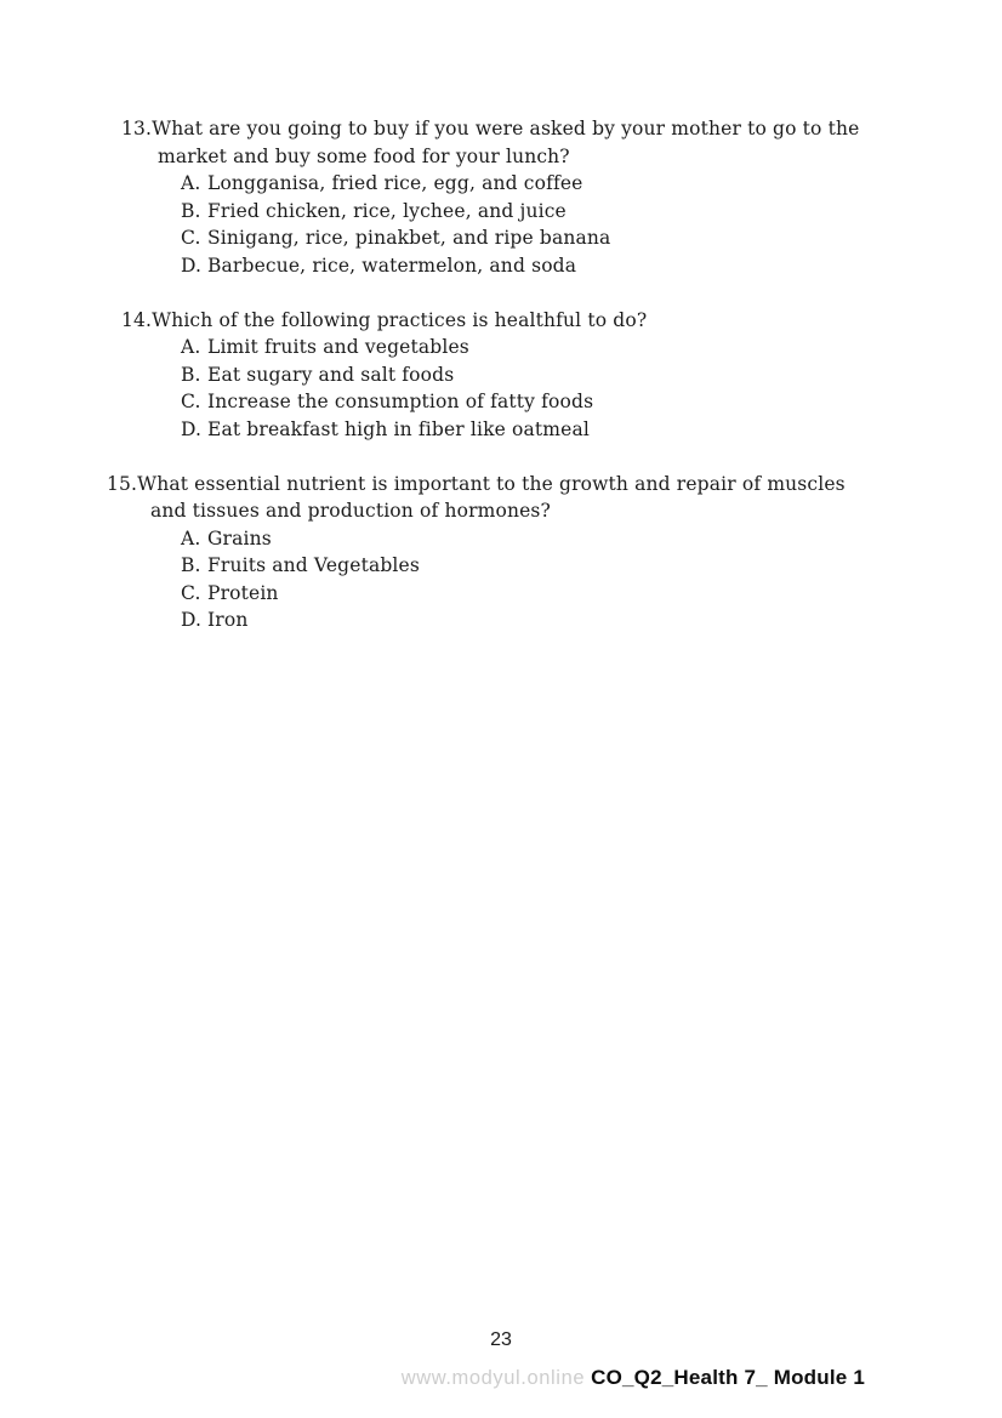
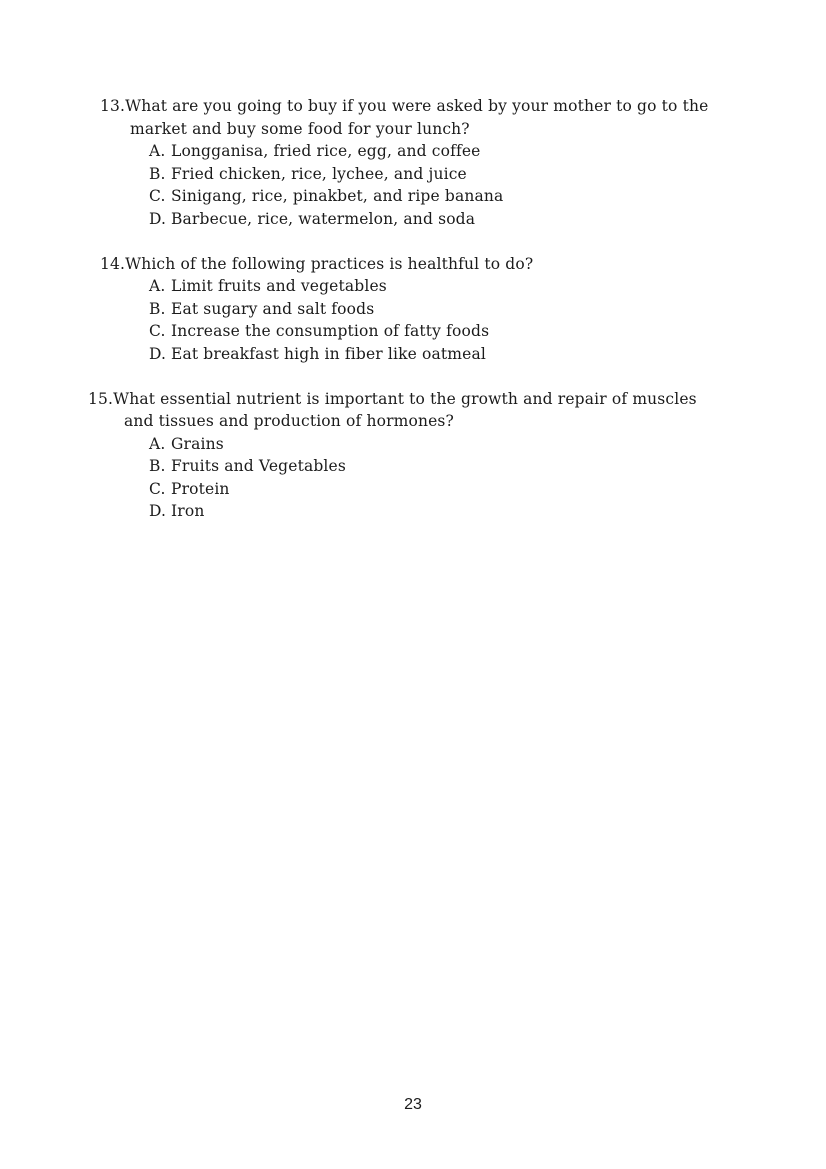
  13.
  What are you going to buy if you were asked by your mother to go to the
  market and buy some food for your lunch?
  A.
  Longganisa, fried rice, egg, and coffee
  B.
  Fried chicken, rice, lychee, and juice
  C.
  Sinigang, rice, pinakbet, and ripe banana
  D.
  Barbecue, rice, watermelon, and soda
  14.
  Which of the following practices is healthful to do?
  A.
  Limit fruits and vegetables
  B.
  Eat sugary and salt foods
  C.
  Increase the consumption of fatty foods
  D.
  Eat breakfast high in fiber like oatmeal
  15.
  What essential nutrient is important to the growth and repair of muscles
  and tissues and production of hormones?
  A.
  Grains
  B.
  Fruits and Vegetables
  C.
  Protein
  D.
  Iron
  23
- www.modyul.online
- CO_Q2_Health 7_ Module 1
